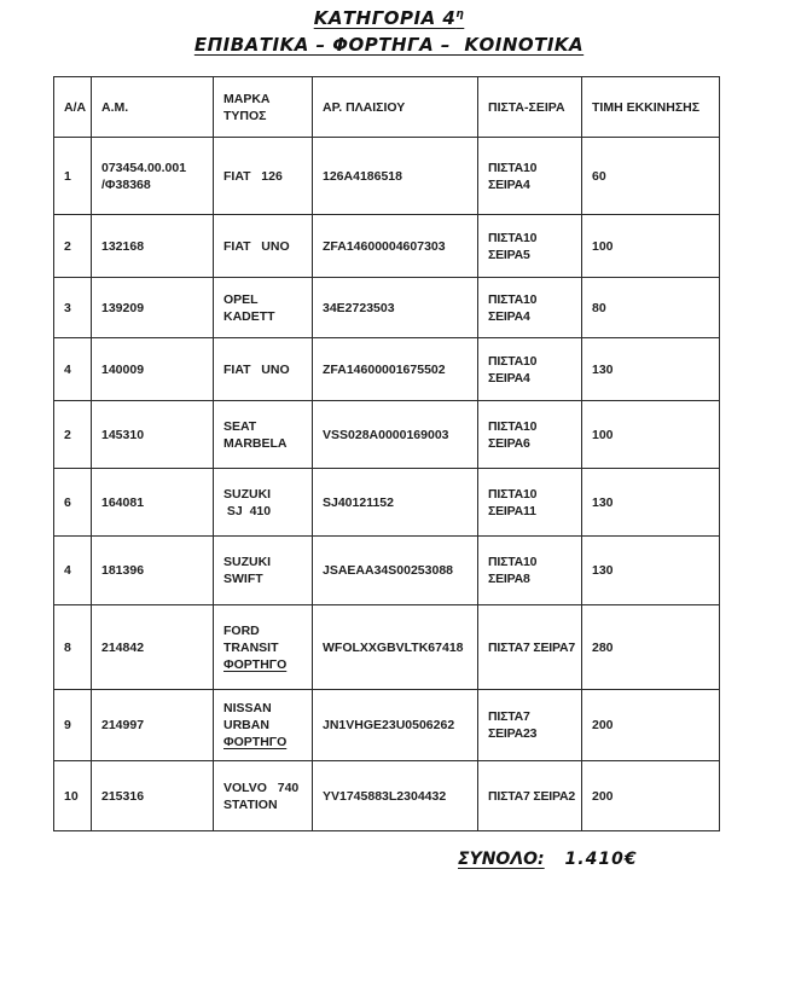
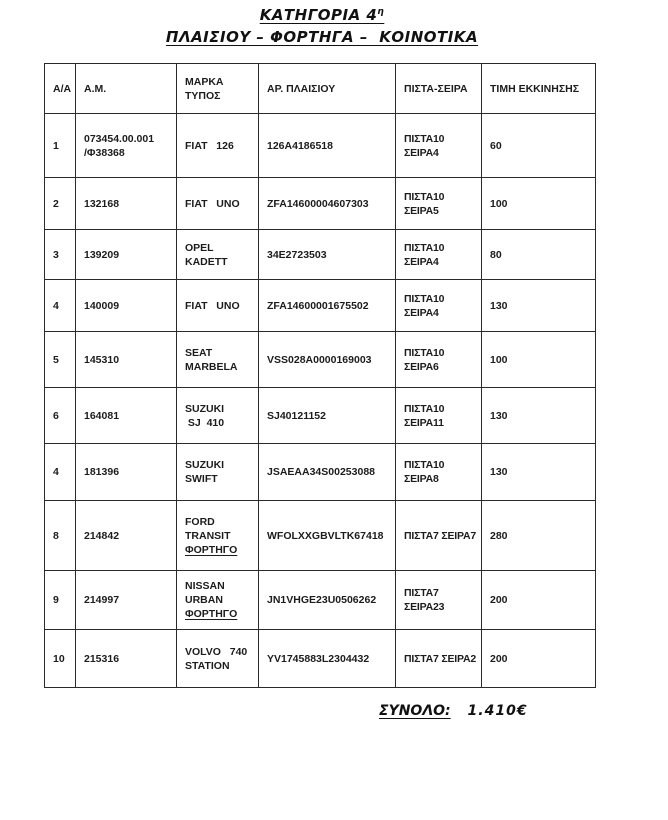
  ΚΑΤΗΓΟΡΙΑ 4η
- ΕΠΙΒΑΤΙΚΑ – ΦΟΡΤΗΓΑ – ΚΟΙΝΟΤΙΚΑ
+ ΠΛΑΙΣΙΟΥ – ΦΟΡΤΗΓΑ – ΚΟΙΝΟΤΙΚΑ
  Α/Α	Α.Μ.	ΜΑΡΚΑ ΤΥΠΟΣ	ΑΡ. ΠΛΑΙΣΙΟΥ	ΠΙΣΤΑ-ΣΕΙΡΑ	ΤΙΜΗ ΕΚΚΙΝΗΣΗΣ
  1	073454.00.001 /Φ38368	FIAT 126	126A4186518	ΠΙΣΤΑ10 ΣΕΙΡΑ4	60
  2	132168	FIAT UNO	ZFA14600004607303	ΠΙΣΤΑ10 ΣΕΙΡΑ5	100
  3	139209	OPEL KADETT	34E2723503	ΠΙΣΤΑ10 ΣΕΙΡΑ4	80
  4	140009	FIAT UNO	ZFA14600001675502	ΠΙΣΤΑ10 ΣΕΙΡΑ4	130
- 2	145310	SEAT MARBELA	VSS028A0000169003	ΠΙΣΤΑ10 ΣΕΙΡΑ6	100
+ 5	145310	SEAT MARBELA	VSS028A0000169003	ΠΙΣΤΑ10 ΣΕΙΡΑ6	100
  6	164081	SUZUKI SJ 410	SJ40121152	ΠΙΣΤΑ10 ΣΕΙΡΑ11	130
  4	181396	SUZUKI SWIFT	JSAEAA34S00253088	ΠΙΣΤΑ10 ΣΕΙΡΑ8	130
  8	214842	FORD TRANSITΦΟΡΤΗΓΟ	WFOLXXGBVLTK67418	ΠΙΣΤΑ7 ΣΕΙΡΑ7	280
  9	214997	NISSAN URBANΦΟΡΤΗΓΟ	JN1VHGE23U0506262	ΠΙΣΤΑ7 ΣΕΙΡΑ23	200
  10	215316	VOLVO 740 STATION	YV1745883L2304432	ΠΙΣΤΑ7 ΣΕΙΡΑ2	200
  ΣΥΝΟΛΟ: 1.410€
